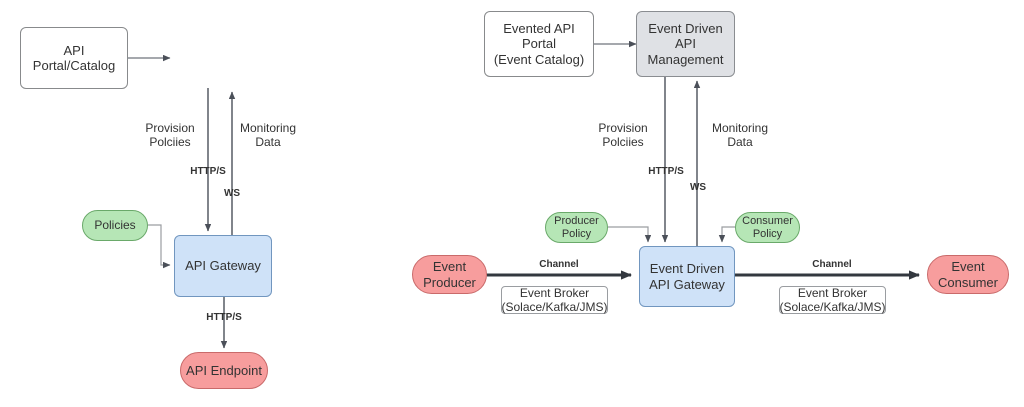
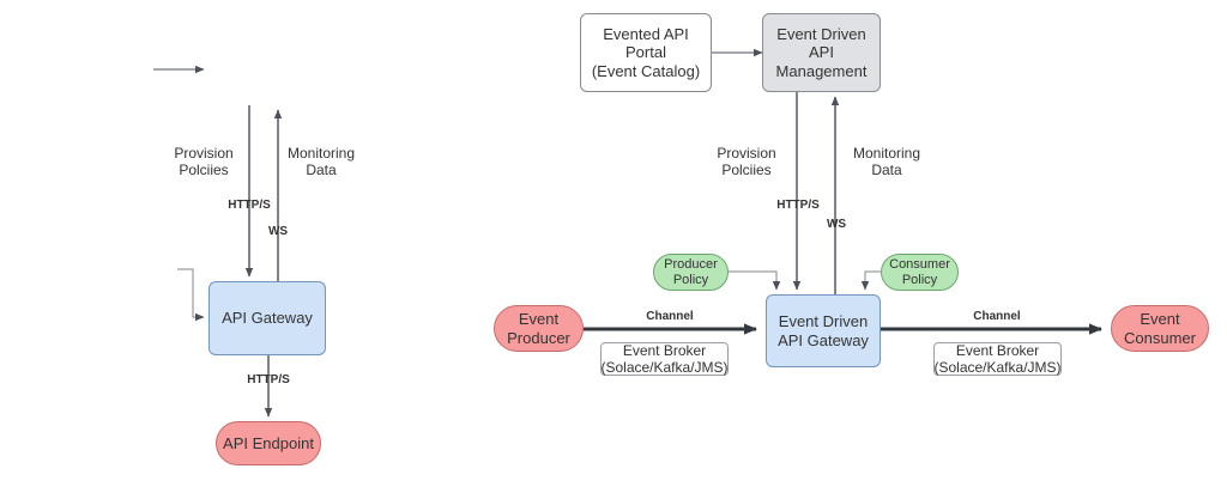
- API Portal/Catalog
- Policies
  API Gateway
  API Endpoint
  Provision
  Polciies
  Monitoring
  Data
  HTTP/S
  WS
  HTTP/S
  Evented API Portal
  (Event Catalog)
  Event Driven API
  Management
  Producer
  Policy
  Consumer
  Policy
  Event Driven
  API Gateway
  Event
  Producer
  Event
  Consumer
  Event Broker
  (Solace/Kafka/JMS)
  Event Broker
  (Solace/Kafka/JMS)
  Provision
  Polciies
  Monitoring
  Data
  HTTP/S
  WS
  Channel
  Channel
